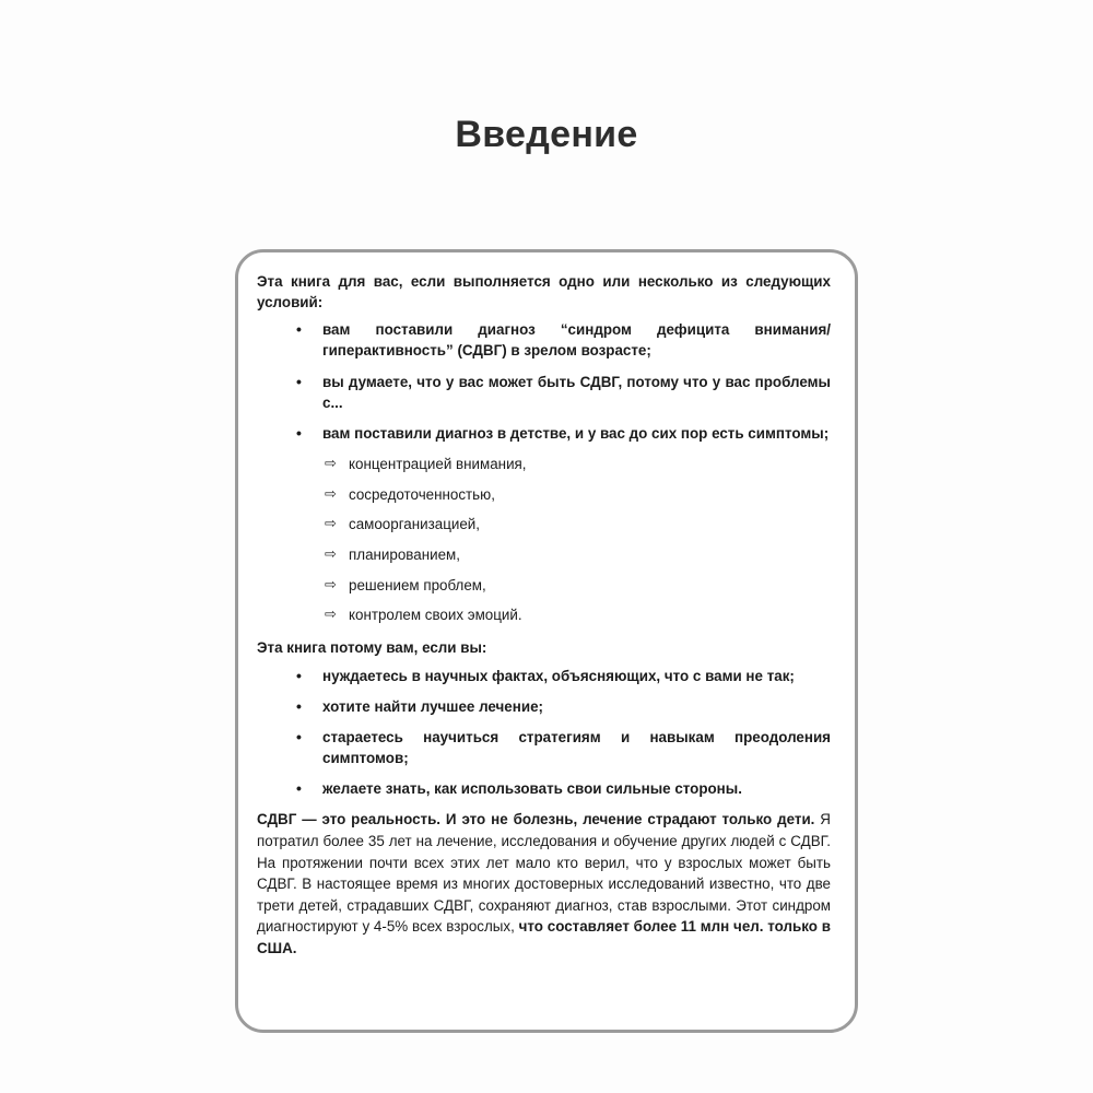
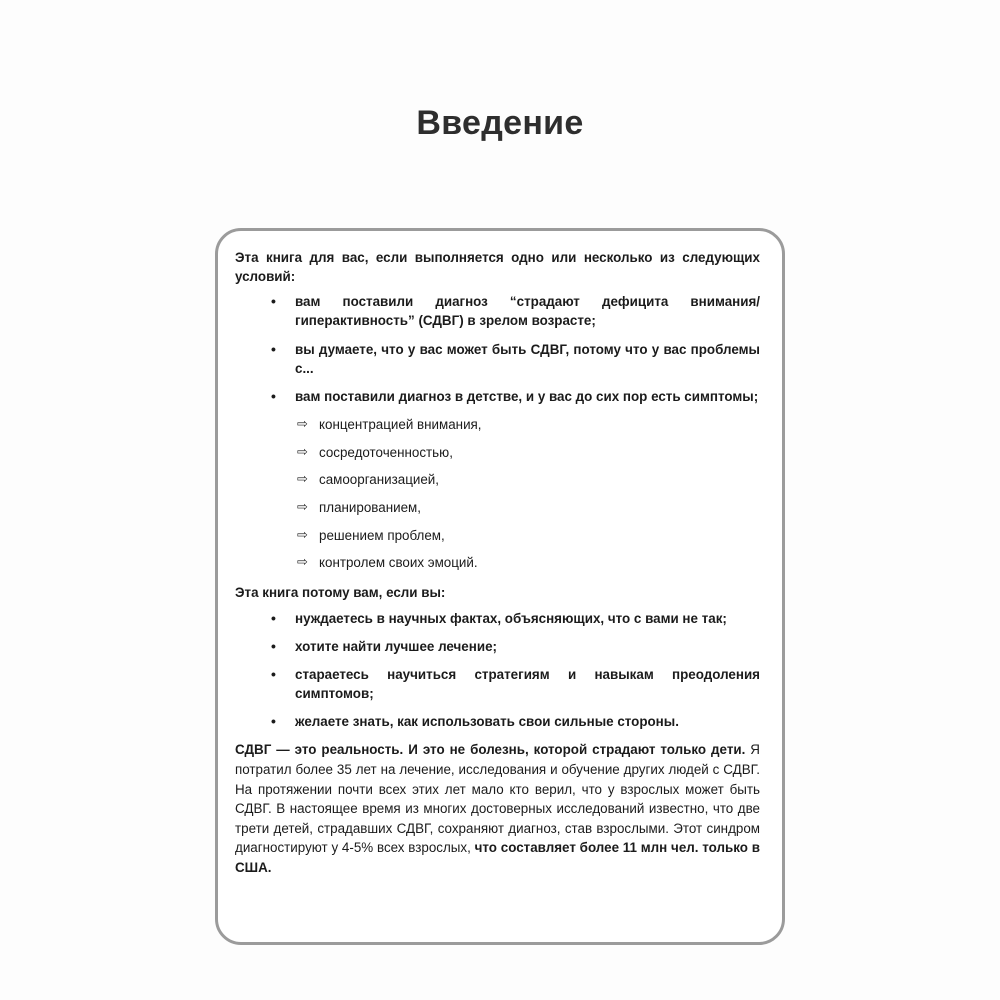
  Введение
  Эта книга для вас, если выполняется одно или несколько из следующих условий:
  •
- вам поставили диагноз “синдром дефицита внимания/гиперактивность” (СДВГ) в зрелом возрасте;
+ вам поставили диагноз “страдают дефицита внимания/гиперактивность” (СДВГ) в зрелом возрасте;
  •
  вы думаете, что у вас может быть СДВГ, потому что у вас проблемы с...
  •
  вам поставили диагноз в детстве, и у вас до сих пор есть симптомы;
  ⇨
  концентрацией внимания,
  ⇨
  сосредоточенностью,
  ⇨
  самоорганизацией,
  ⇨
  планированием,
  ⇨
  решением проблем,
  ⇨
  контролем своих эмоций.
  Эта книга потому вам, если вы:
  •
  нуждаетесь в научных фактах, объясняющих, что с вами не так;
  •
  хотите найти лучшее лечение;
  •
  стараетесь научиться стратегиям и навыкам преодоления симптомов;
  •
  желаете знать, как использовать свои сильные стороны.
- СДВГ — это реальность. И это не болезнь, лечение страдают только дети. Я потратил более 35 лет на лечение, исследования и обучение других людей с СДВГ. На протяжении почти всех этих лет мало кто верил, что у взрослых может быть СДВГ. В настоящее время из многих достоверных исследований известно, что две трети детей, страдавших СДВГ, сохраняют диагноз, став взрослыми. Этот синдром диагностируют у 4-5% всех взрослых, что составляет более 11 млн чел. только в США.
+ СДВГ — это реальность. И это не болезнь, которой страдают только дети. Я потратил более 35 лет на лечение, исследования и обучение других людей с СДВГ. На протяжении почти всех этих лет мало кто верил, что у взрослых может быть СДВГ. В настоящее время из многих достоверных исследований известно, что две трети детей, страдавших СДВГ, сохраняют диагноз, став взрослыми. Этот синдром диагностируют у 4-5% всех взрослых, что составляет более 11 млн чел. только в США.
